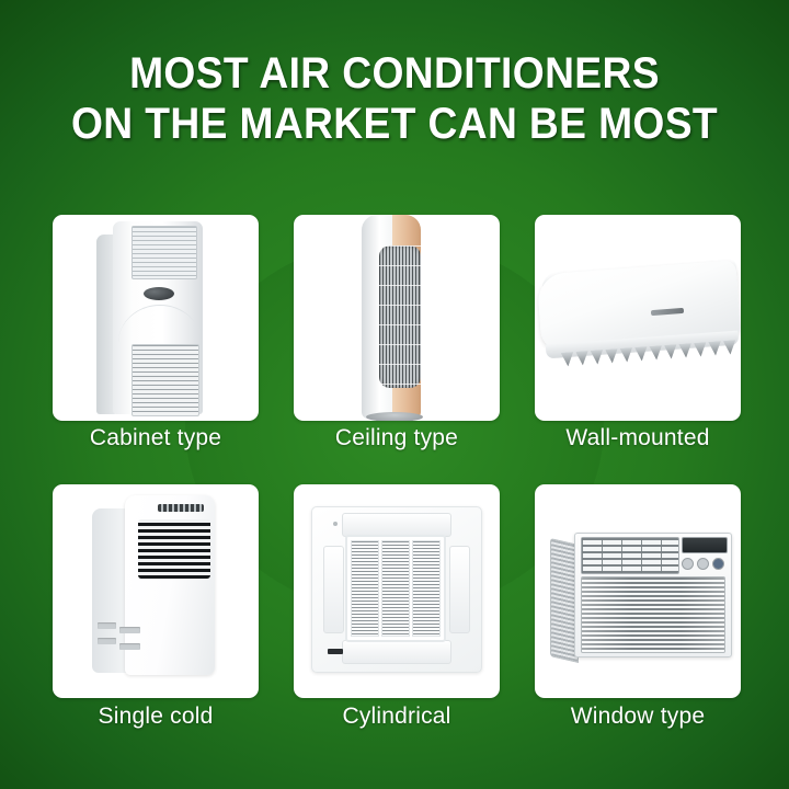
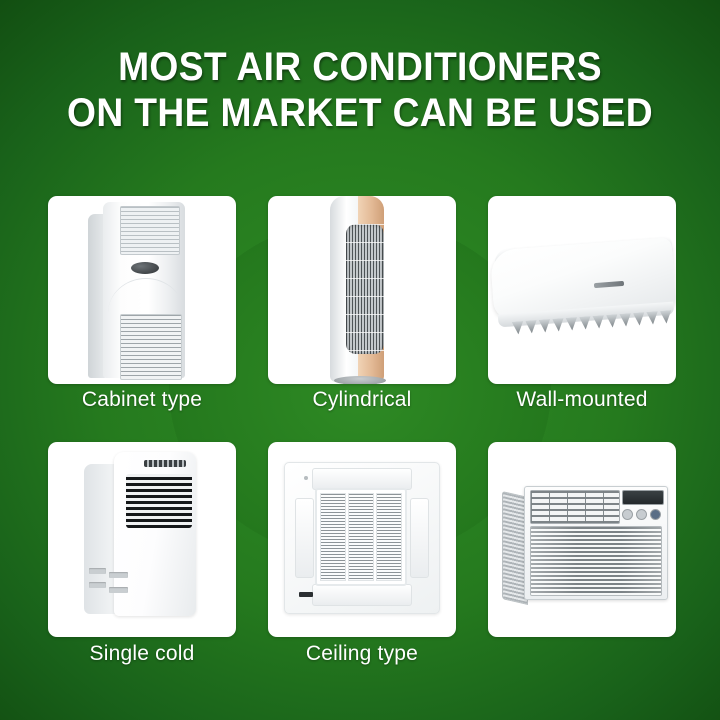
  MOST AIR CONDITIONERS
- ON THE MARKET CAN BE MOST
+ ON THE MARKET CAN BE USED
  Cabinet type
- Ceiling type
+ Cylindrical
  Wall-mounted
  Single cold
- Cylindrical
+ Ceiling type
- Window type
